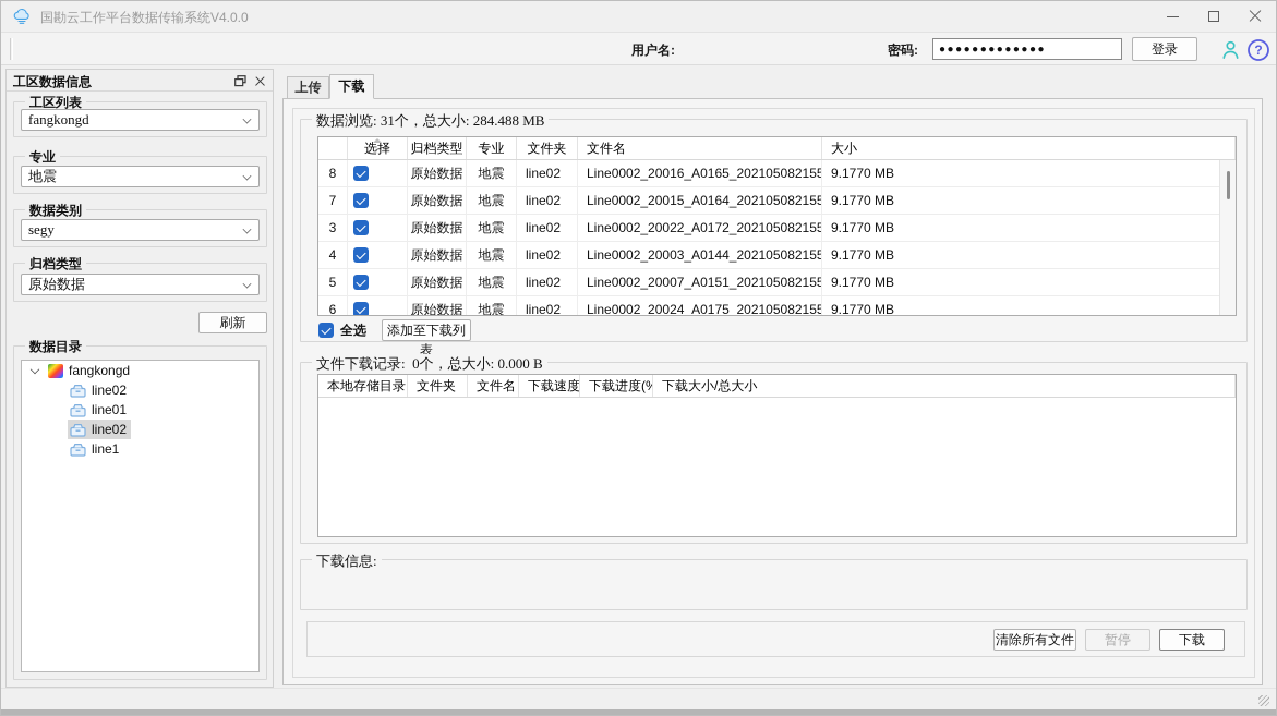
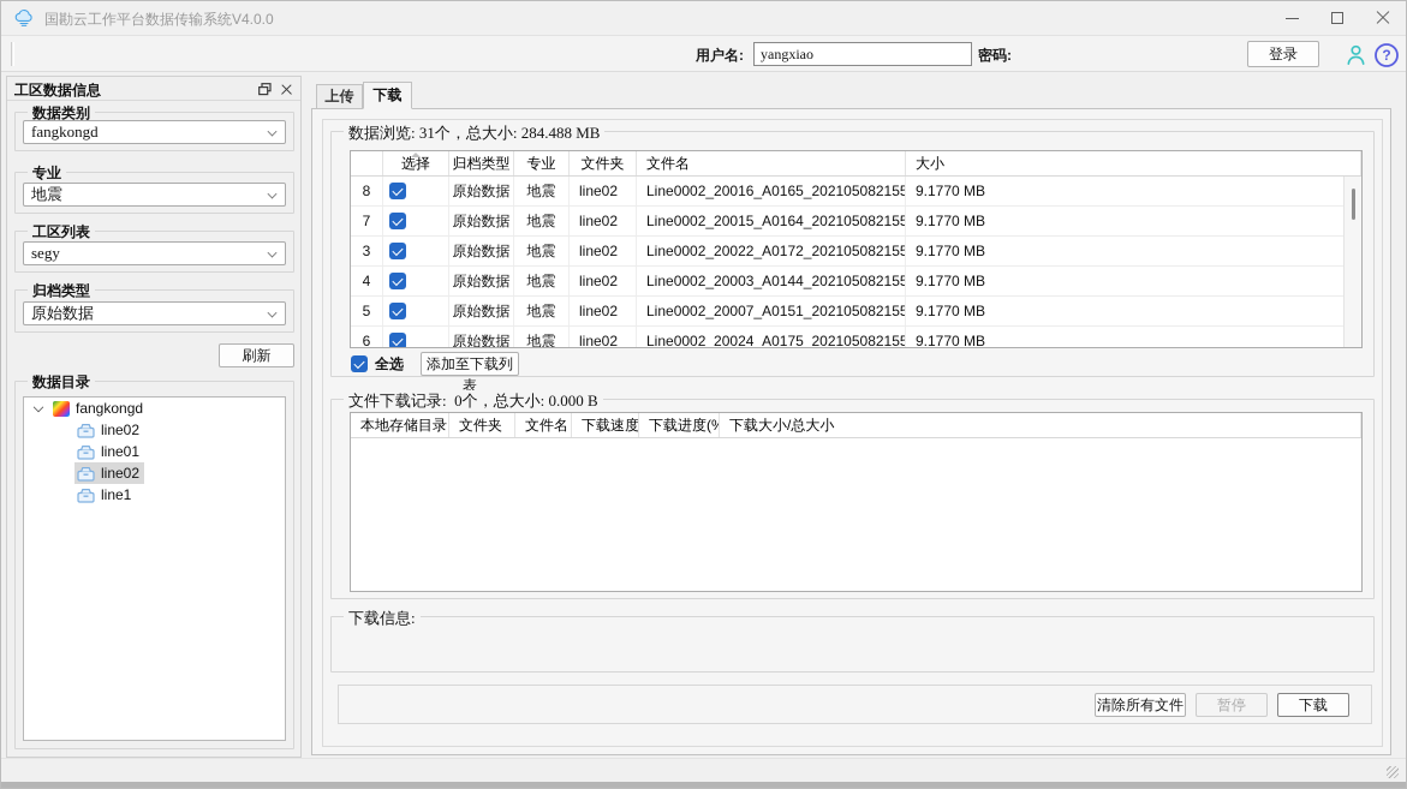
  国勘云工作平台数据传输系统V4.0.0
  用户名:
+ yangxiao
  密码:
- ●●●●●●●●●●●●●
  登录
  ?
  工区数据信息
- 工区列表
+ 数据类别
  fangkongd
  专业
  地震
- 数据类别
+ 工区列表
  segy
  归档类型
  原始数据
  刷新
  数据目录
  fangkongd
  line02
  line01
  line02
  line1
  上传
  下载
  数据浏览: 31个，总大小: 284.488 MB
  选择
  归档类型
  专业
  文件夹
  文件名
  大小
  8
  原始数据
  地震
  line02
  Line0002_20016_A0165_202105082155
  9.1770 MB
  7
  原始数据
  地震
  line02
  Line0002_20015_A0164_202105082155
  9.1770 MB
  3
  原始数据
  地震
  line02
  Line0002_20022_A0172_202105082155
  9.1770 MB
  4
  原始数据
  地震
  line02
  Line0002_20003_A0144_202105082155
  9.1770 MB
  5
  原始数据
  地震
  line02
  Line0002_20007_A0151_202105082155
  9.1770 MB
  6
  原始数据
  地震
  line02
  Line0002_20024_A0175_202105082155
  9.1770 MB
  全选
  添加至下载列表
  文件下载记录: 0个，总大小: 0.000 B
  本地存储目录
  文件夹
  文件名
  下载速度
  下载进度(%
  下载大小/总大小
  下载信息:
  清除所有文件
  暂停
  下载
